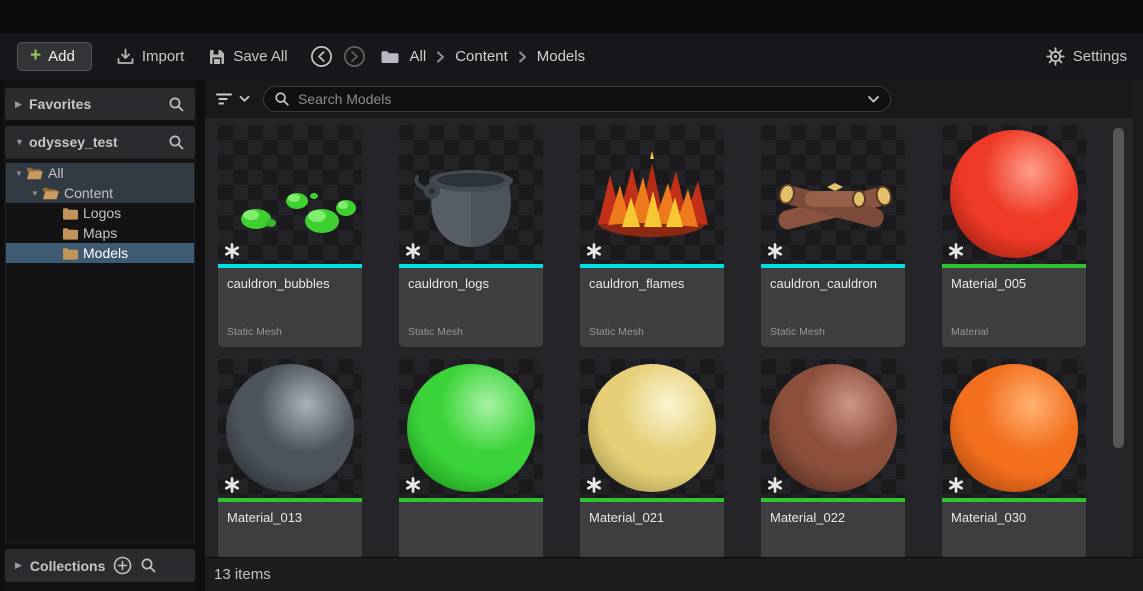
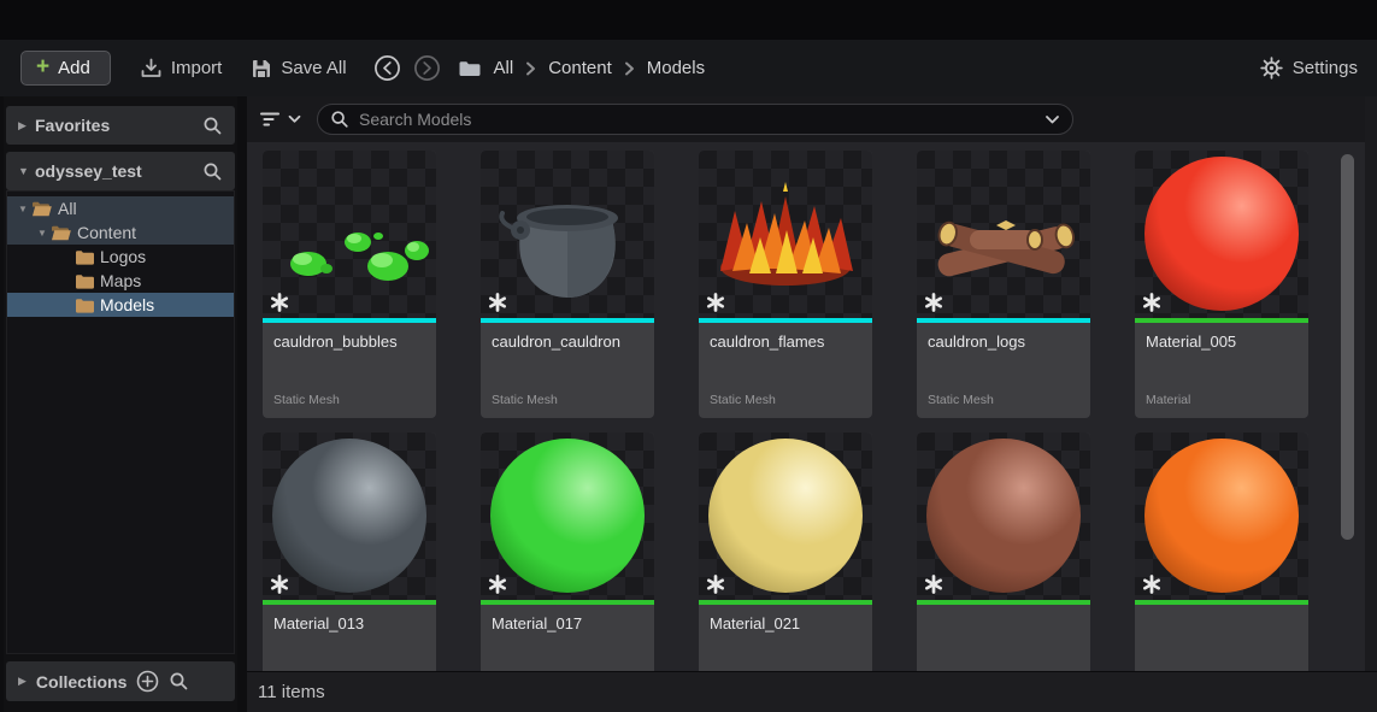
  +
  Add
  Import
  Save All
  All
  Content
  Models
  Settings
  ▶
  Favorites
  ▼
  odyssey_test
  ▼
  All
  ▼
  Content
  Logos
  Maps
  Models
  ▶
  Collections
  Search Models
  cauldron_bubbles
  Static Mesh
- cauldron_logs
+ cauldron_cauldron
  Static Mesh
  cauldron_flames
  Static Mesh
- cauldron_cauldron
+ cauldron_logs
  Static Mesh
  Material_005
  Material
  Material_013
+ Material_017
  Material_021
- Material_022
- Material_030
- 13 items
+ 11 items
